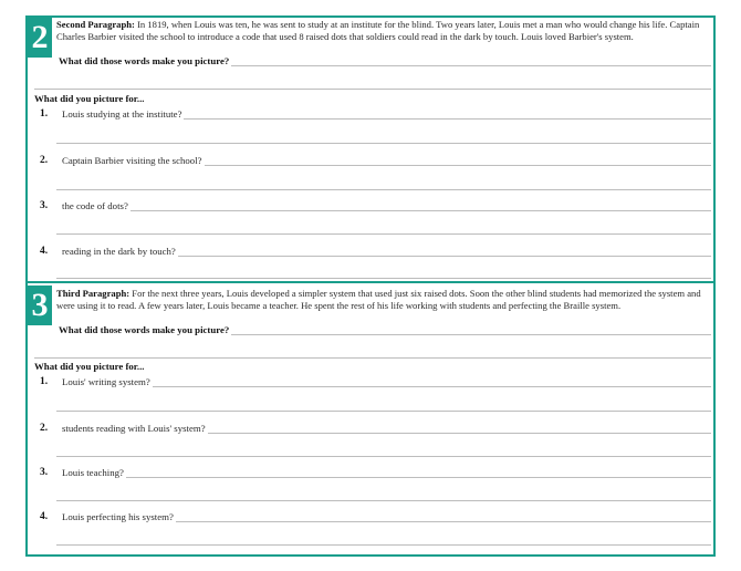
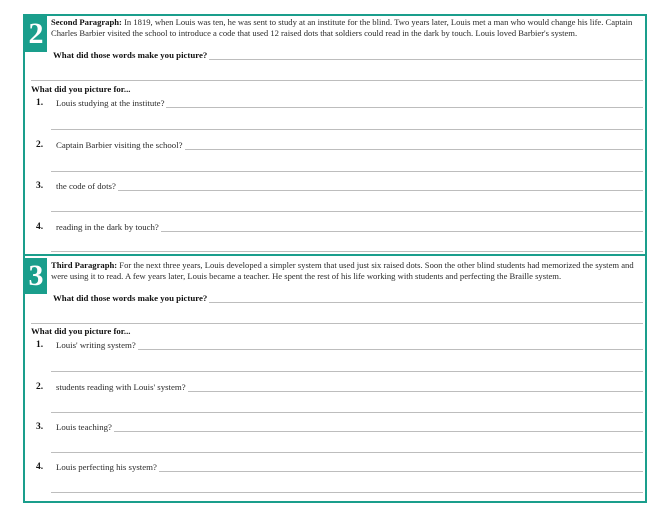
  2
- Second Paragraph: In 1819, when Louis was ten, he was sent to study at an institute for the blind. Two years later, Louis met a man who would change his life. Captain Charles Barbier visited the school to introduce a code that used 8 raised dots that soldiers could read in the dark by touch. Louis loved Barbier's system.
+ Second Paragraph: In 1819, when Louis was ten, he was sent to study at an institute for the blind. Two years later, Louis met a man who would change his life. Captain Charles Barbier visited the school to introduce a code that used 12 raised dots that soldiers could read in the dark by touch. Louis loved Barbier's system.
  What did those words make you picture?
  What did you picture for...
  1.
  Louis studying at the institute?
  2.
  Captain Barbier visiting the school?
  3.
  the code of dots?
  4.
  reading in the dark by touch?
  3
  Third Paragraph: For the next three years, Louis developed a simpler system that used just six raised dots. Soon the other blind students had memorized the system and were using it to read. A few years later, Louis became a teacher. He spent the rest of his life working with students and perfecting the Braille system.
  What did those words make you picture?
  What did you picture for...
  1.
  Louis' writing system?
  2.
  students reading with Louis' system?
  3.
  Louis teaching?
  4.
  Louis perfecting his system?
